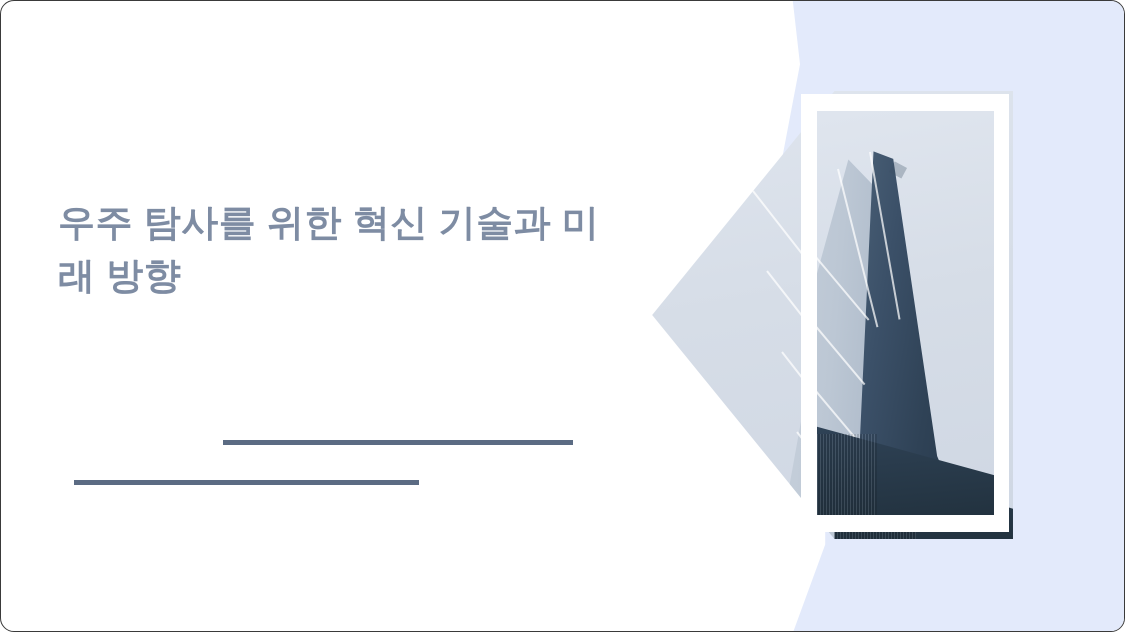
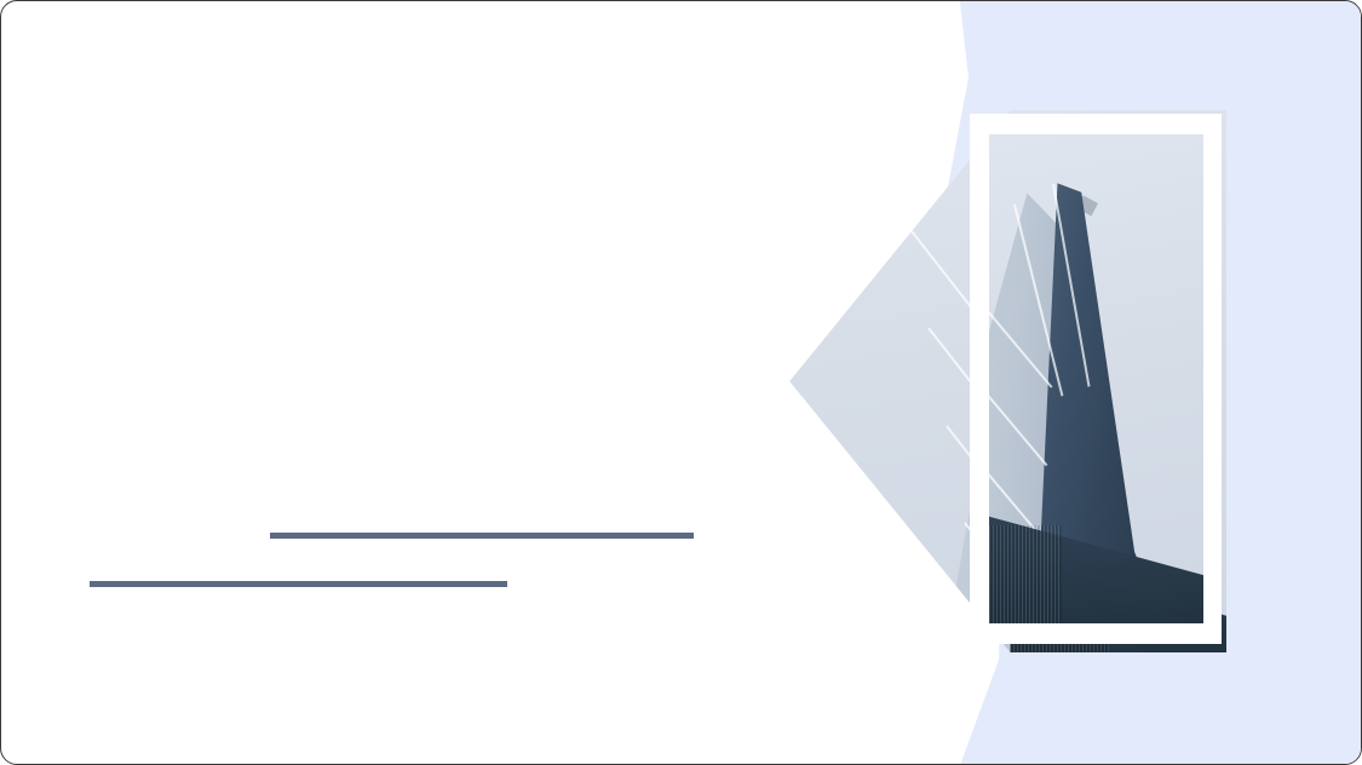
- 우주 탐사를 위한 혁신 기술과 미래 방향
